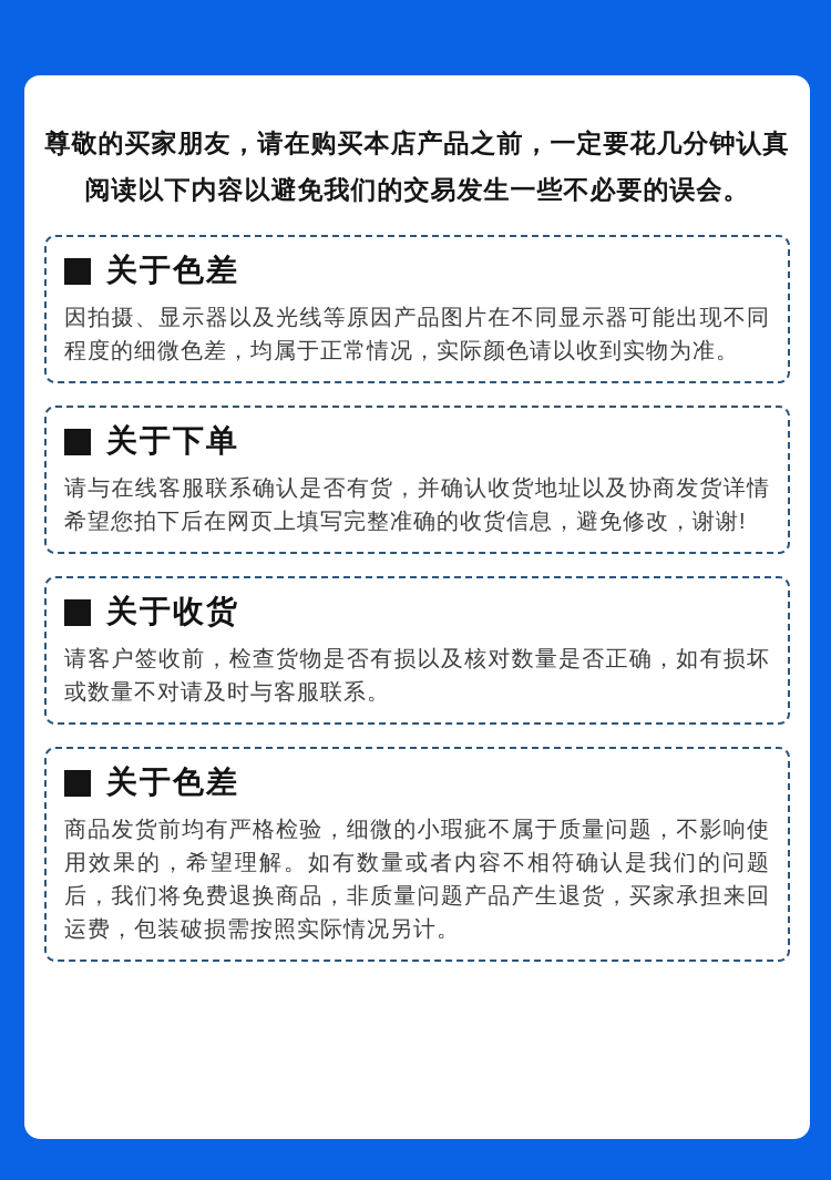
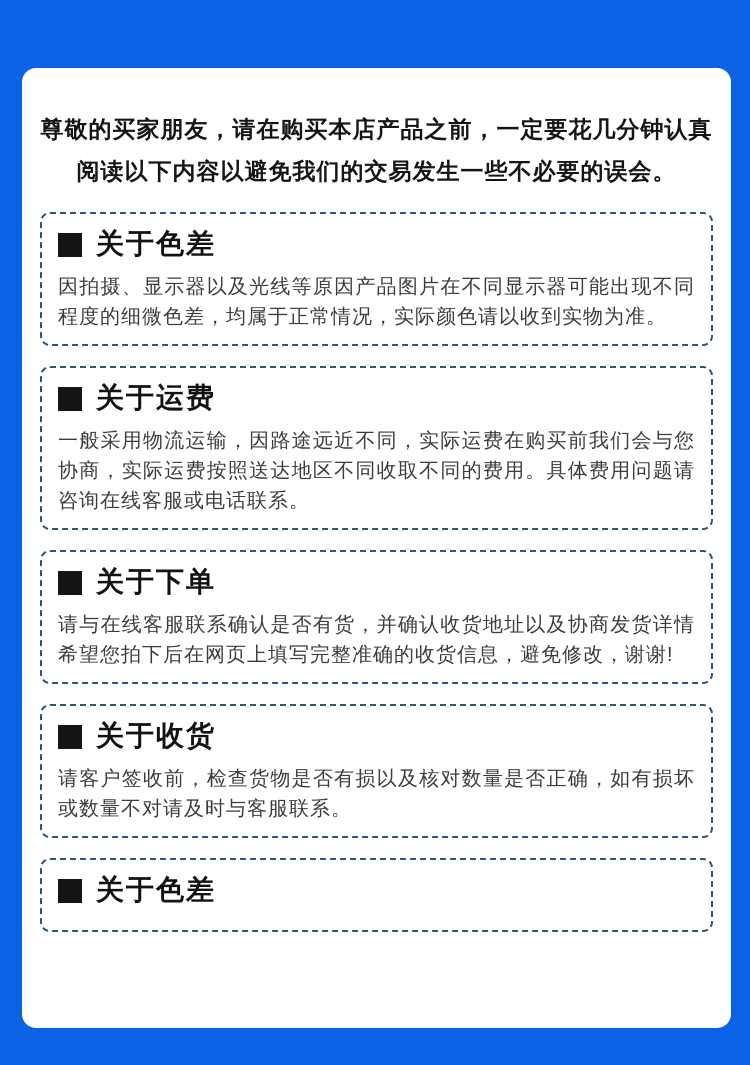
  尊敬的买家朋友，请在购买本店产品之前，一定要花几分钟认真
  阅读以下内容以避免我们的交易发生一些不必要的误会。
  关于色差
  因拍摄、显示器以及光线等原因产品图片在不同显示器可能出现不同程度的细微色差，均属于正常情况，实际颜色请以收到实物为准。
+ 关于运费
+ 一般采用物流运输，因路途远近不同，实际运费在购买前我们会与您协商，实际运费按照送达地区不同收取不同的费用。具体费用问题请咨询在线客服或电话联系。
  关于下单
  请与在线客服联系确认是否有货，并确认收货地址以及协商发货详情希望您拍下后在网页上填写完整准确的收货信息，避免修改，谢谢!
  关于收货
  请客户签收前，检查货物是否有损以及核对数量是否正确，如有损坏或数量不对请及时与客服联系。
  关于色差
- 商品发货前均有严格检验，细微的小瑕疵不属于质量问题，不影响使用效果的，希望理解。如有数量或者内容不相符确认是我们的问题后，我们将免费退换商品，非质量问题产品产生退货，买家承担来回运费，包装破损需按照实际情况另计。
